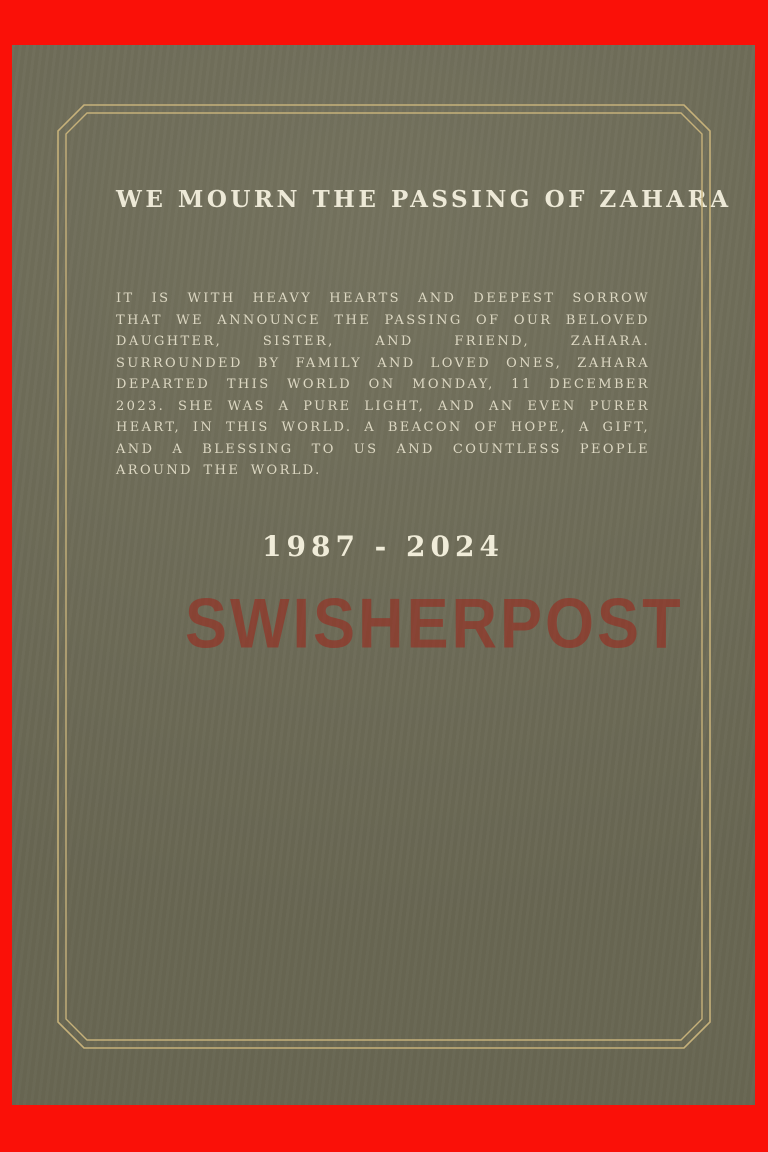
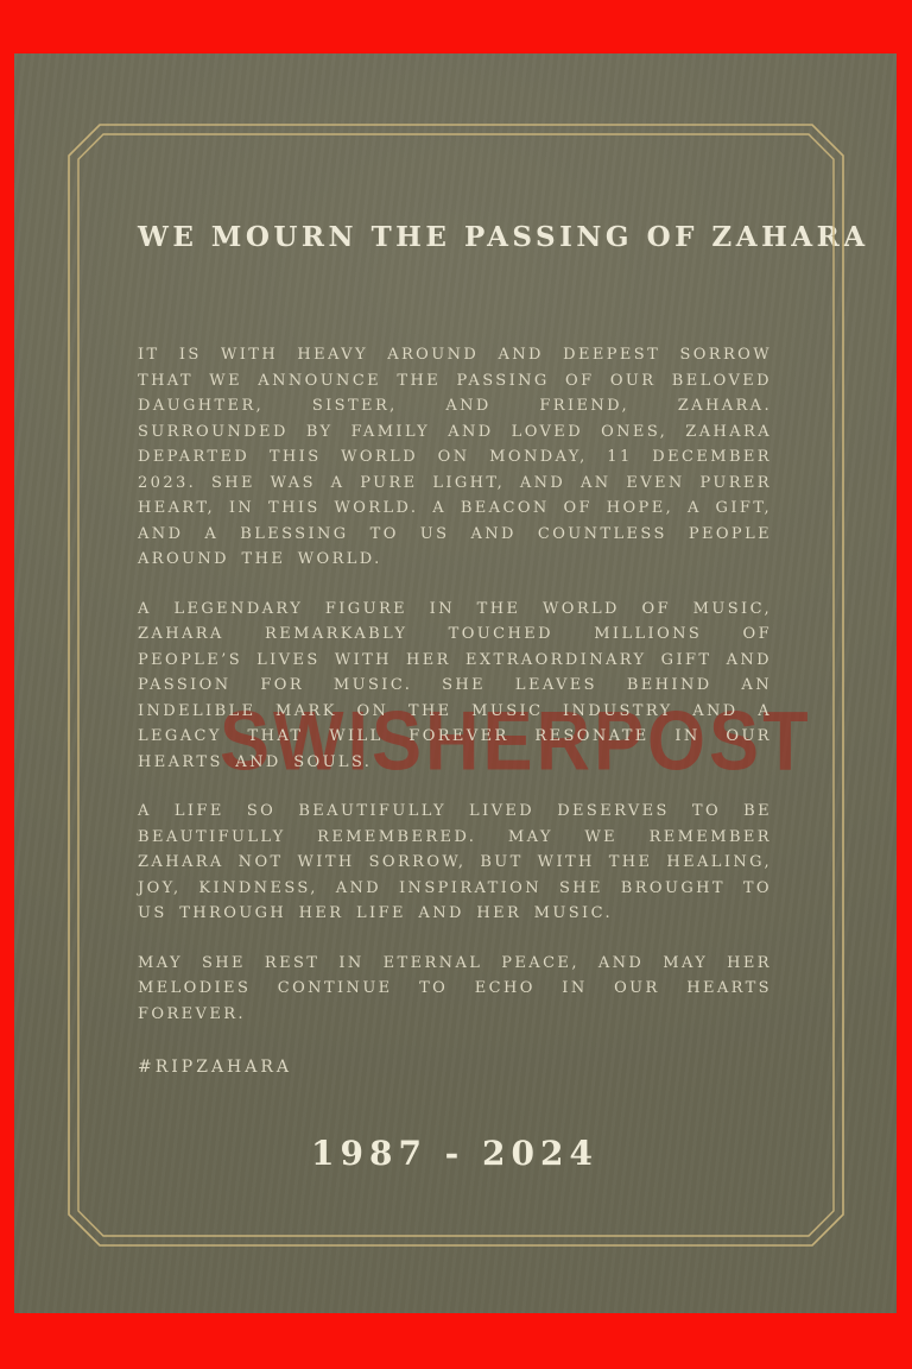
  SWISHERPOS
  WE MOURN THE PASSING OF ZA
- IT IS WITH HEAVY HEARTS AND DEEPEST SORROW THAT WE ANNOUNCE THE PASSING OF OUR BELOVED DAUGHTER, SISTER, AND FRIEND, ZAHARA. SURROUNDED BY FAMILY AND LOVED ONES, ZAHARA DEPARTED THIS WORLD ON MONDAY, 11 DECEMBER 2023. SHE WAS A PURE LIGHT, AND AN EVEN PURER HEART, IN THIS WORLD. A BEACON OF HOPE, A GIFT, AND A BLESSING TO US AND COUNTLESS PEOPLE AROUND THE WORLD.
+ IT IS WITH HEAVY AROUND AND DEEPEST SORROW THAT WE ANNOUNCE THE PASSING OF OUR BELOVED DAUGHTER, SISTER, AND FRIEND, ZAHARA. SURROUNDED BY FAMILY AND LOVED ONES, ZAHARA DEPARTED THIS WORLD ON MONDAY, 11 DECEMBER 2023. SHE WAS A PURE LIGHT, AND AN EVEN PURER HEART, IN THIS WORLD. A BEACON OF HOPE, A GIFT, AND A BLESSING TO US AND COUNTLESS PEOPLE AROUND THE WORLD.
+ A LEGENDARY FIGURE IN THE WORLD OF MUSIC, ZAHARA REMARKABLY TOUCHED MILLIONS OF PEOPLE’S LIVES WITH HER EXTRAORDINARY GIFT AND PASSION FOR MUSIC. SHE LEAVES BEHIND AN INDELIBLE MARK ON THE MUSIC INDUSTRY AND A LEGACY THAT WILL FOREVER RESONATE IN OUR HEARTS AND SOULS.
+ A LIFE SO BEAUTIFULLY LIVED DESERVES TO BE BEAUTIFULLY REMEMBERED. MAY WE REMEMBER ZAHARA NOT WITH SORROW, BUT WITH THE HEALING, JOY, KINDNESS, AND INSPIRATION SHE BROUGHT TO US THROUGH HER LIFE AND HER MUSIC.
+ MAY SHE REST IN ETERNAL PEACE, AND MAY HER MELODIES CONTINUE TO ECHO IN OUR HEARTS FOREVER.
+ #RIPZAHARA
  1987 - 2024
